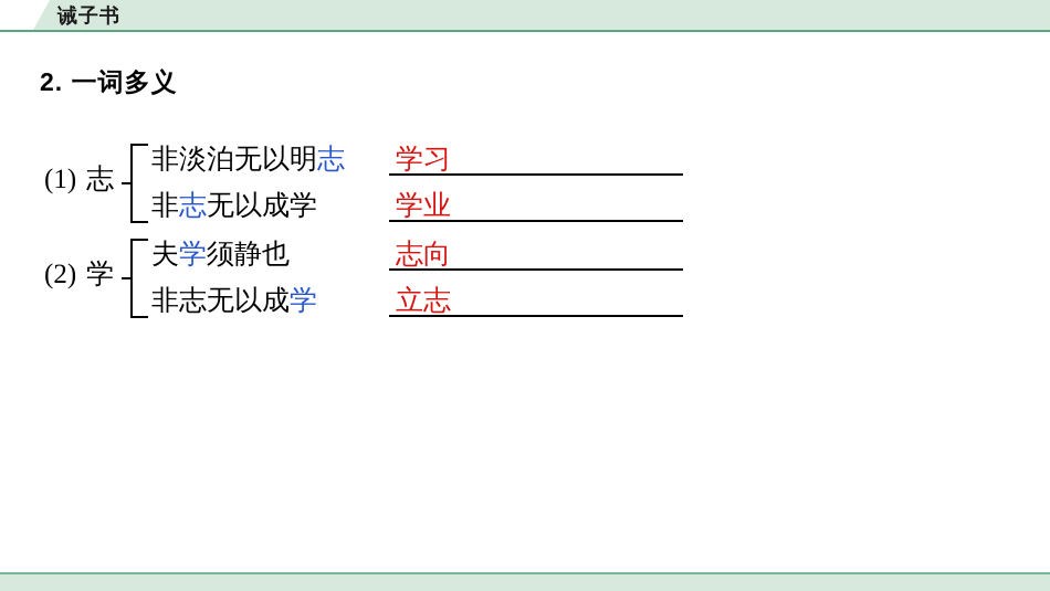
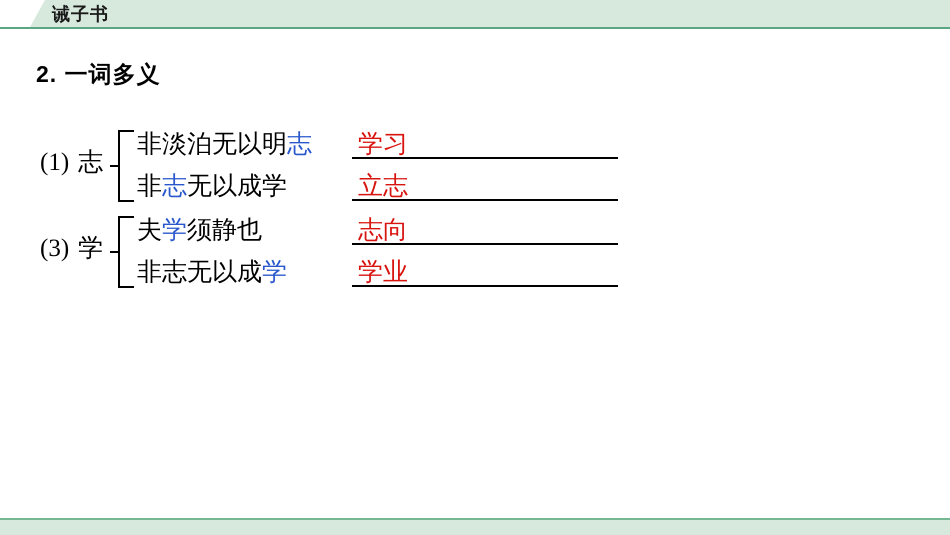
  诫子书
  2. 一词多义
  (1) 志
  非淡泊无以明志
  学习
  非志无以成学
- 学业
+ 立志
- (2) 学
+ (3) 学
  夫学须静也
  志向
  非志无以成学
- 立志
+ 学业
